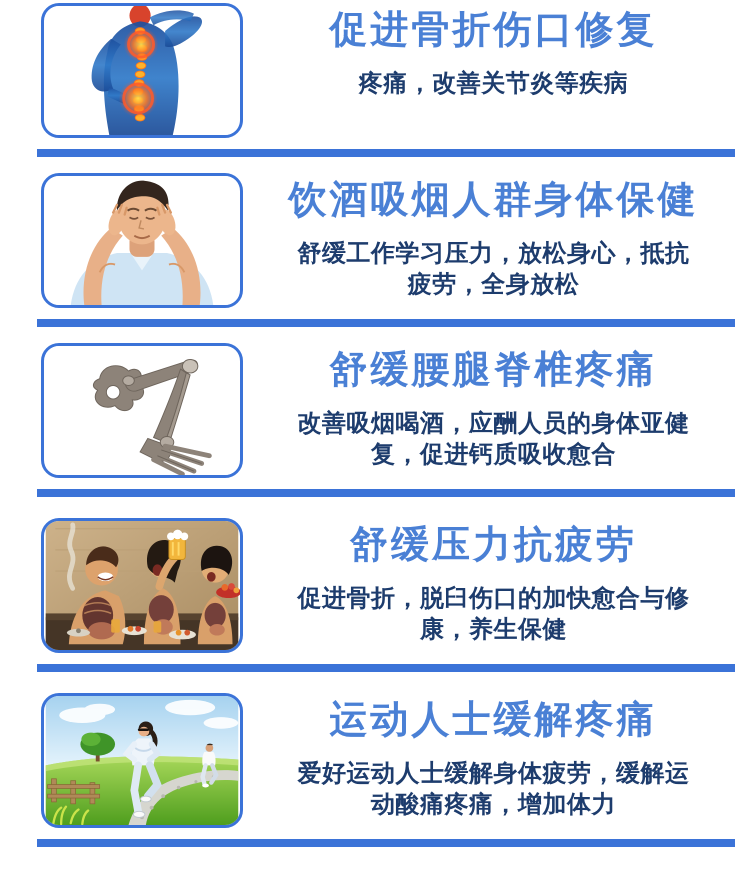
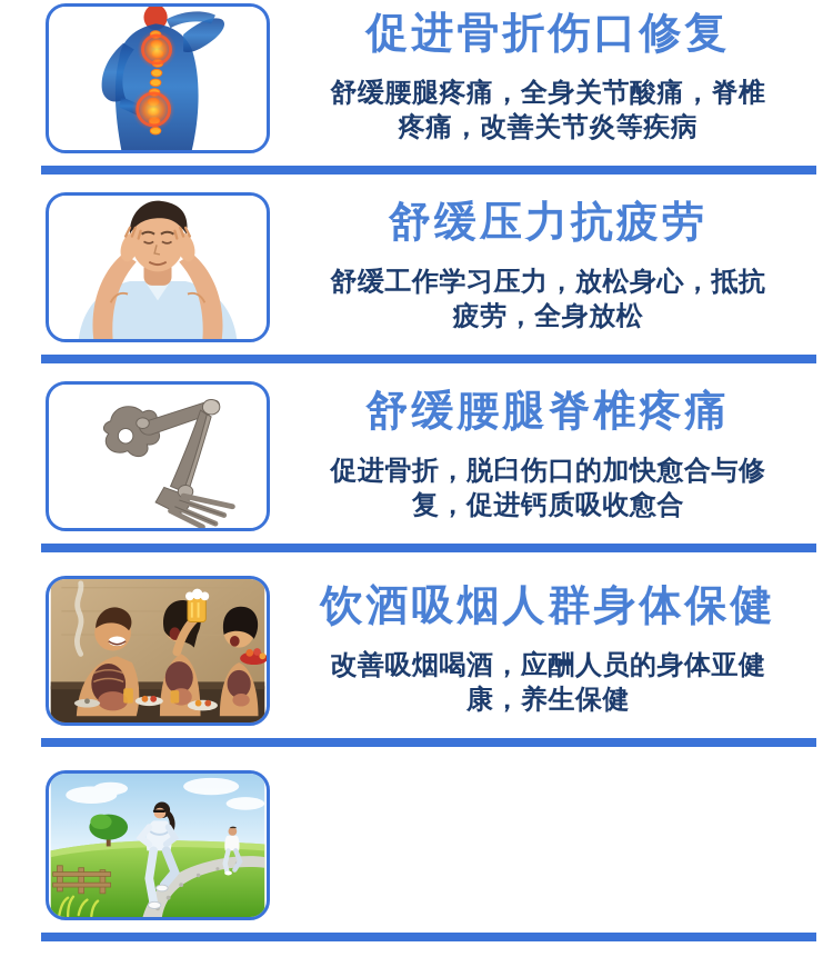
  促进骨折伤口修复
+ 舒缓腰腿疼痛，全身关节酸痛，脊椎
  疼痛，改善关节炎等疾病
- 饮酒吸烟人群身体保健
+ 舒缓压力抗疲劳
  舒缓工作学习压力，放松身心，抵抗
  疲劳，全身放松
  舒缓腰腿脊椎疼痛
- 改善吸烟喝酒，应酬人员的身体亚健
+ 促进骨折，脱臼伤口的加快愈合与修
  复，促进钙质吸收愈合
- 舒缓压力抗疲劳
+ 饮酒吸烟人群身体保健
- 促进骨折，脱臼伤口的加快愈合与修
+ 改善吸烟喝酒，应酬人员的身体亚健
  康，养生保健
- 运动人士缓解疼痛
- 爱好运动人士缓解身体疲劳，缓解运
- 动酸痛疼痛，增加体力
